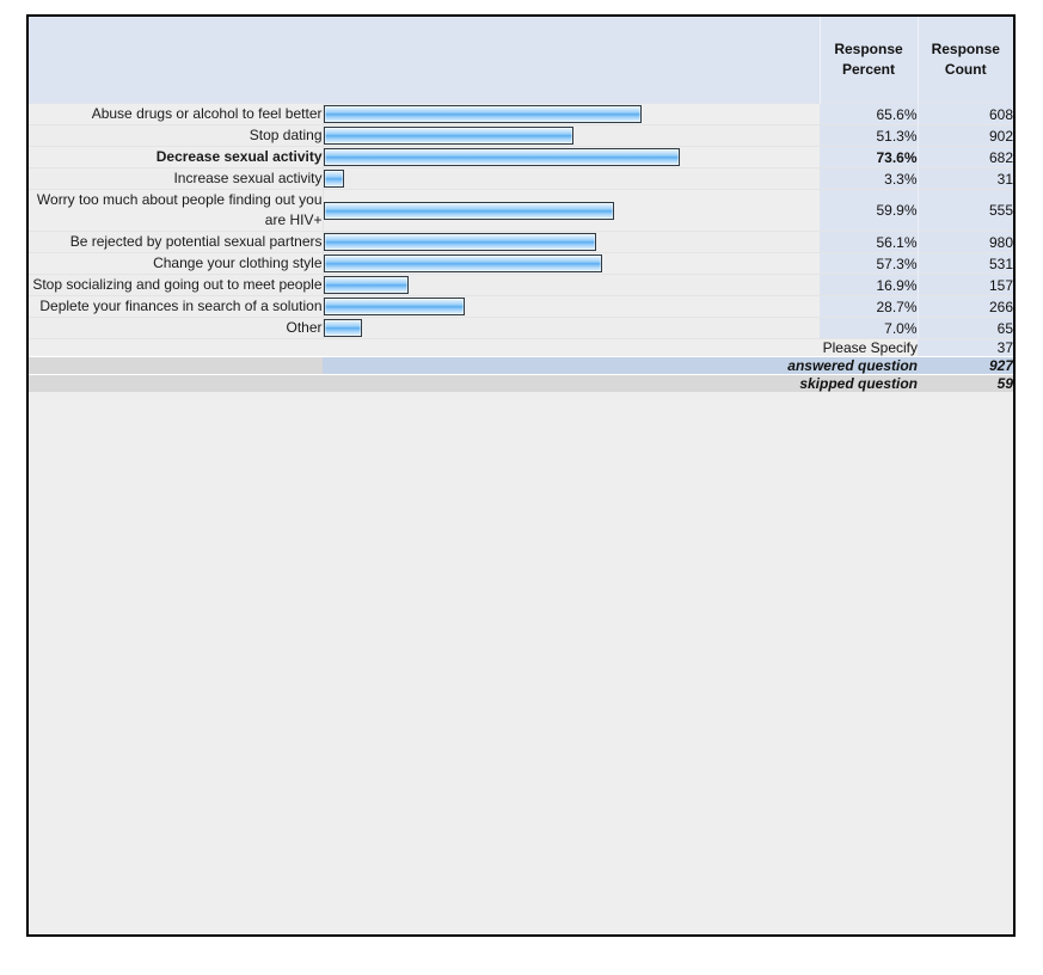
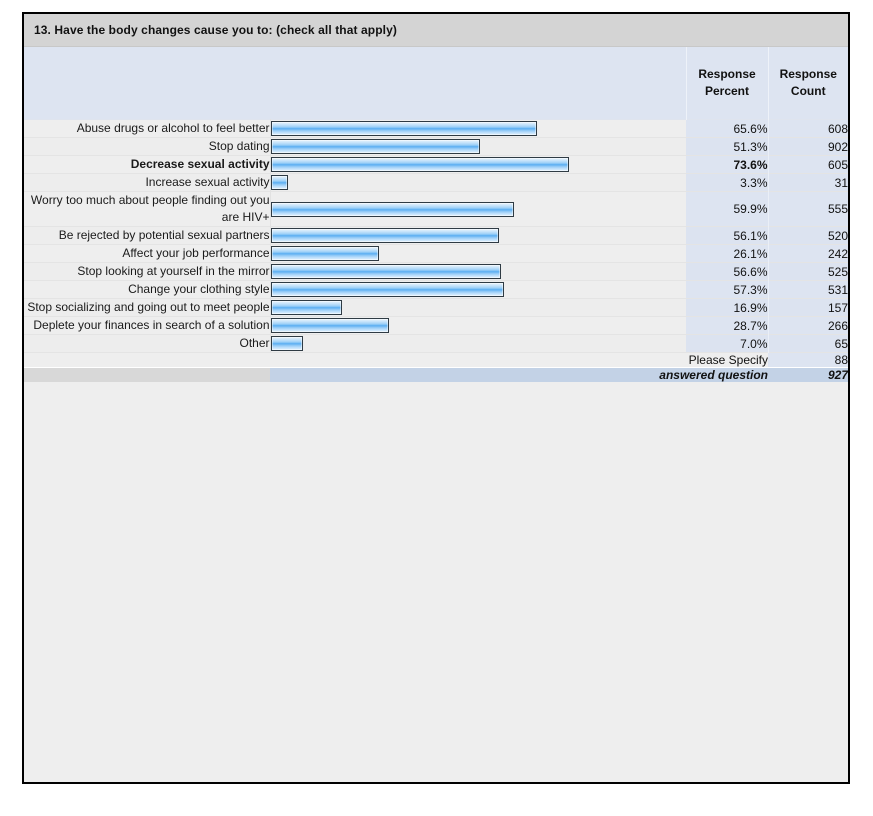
+ 13. Have the body changes cause you to: (check all that apply)
  	Response Percent	Response Count
  Abuse drugs or alcohol to feel better		65.6%	608
  Stop dating		51.3%	902
- Decrease sexual activity		73.6%	682
+ Decrease sexual activity		73.6%	605
  Increase sexual activity		3.3%	31
  Worry too much about people finding out you are HIV+		59.9%	555
- Be rejected by potential sexual partners		56.1%	980
+ Be rejected by potential sexual partners		56.1%	520
+ Affect your job performance		26.1%	242
+ Stop looking at yourself in the mirror		56.6%	525
  Change your clothing style		57.3%	531
  Stop socializing and going out to meet people		16.9%	157
  Deplete your finances in search of a solution		28.7%	266
  Other		7.0%	65
- Please Specify	37
+ Please Specify	88
  	answered question	927
- 	skipped question	59
